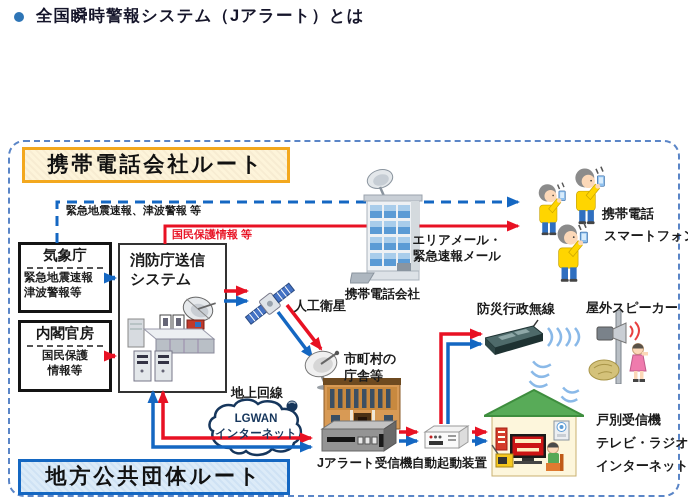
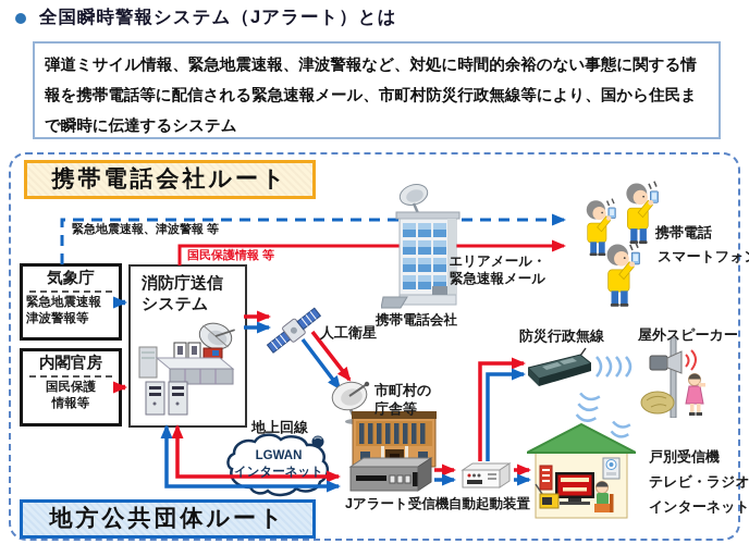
  全国瞬時警報システム（Jアラート）とは
+ 弾道ミサイル情報、緊急地震速報、津波警報など、対処に時間的余裕のない事態に関する情報を携帯電話等に配信される緊急速報メール、市町村防災行政無線等により、国から住民まで瞬時に伝達するシステム
  携帯電話会社ルート
  地方公共団体ルート
  気象庁
  緊急地震速報
  津波警報等
  内閣官房
  国民保護
  情報等
  消防庁送信
  システム
  緊急地震速報、津波警報 等
  国民保護情報 等
  携帯電話会社
  エリアメール・
  緊急速報メール
  携帯電話
  スマートフォ
  人工衛星
  市町村の
  庁舎等
  地上回線
  LGWAN
  インターネット
  Jアラート受信機
  自動起動装置
  防災行政無線
  屋外スピーカー
  戸別受信機
  テレビ・ラジオ
  インターネット
